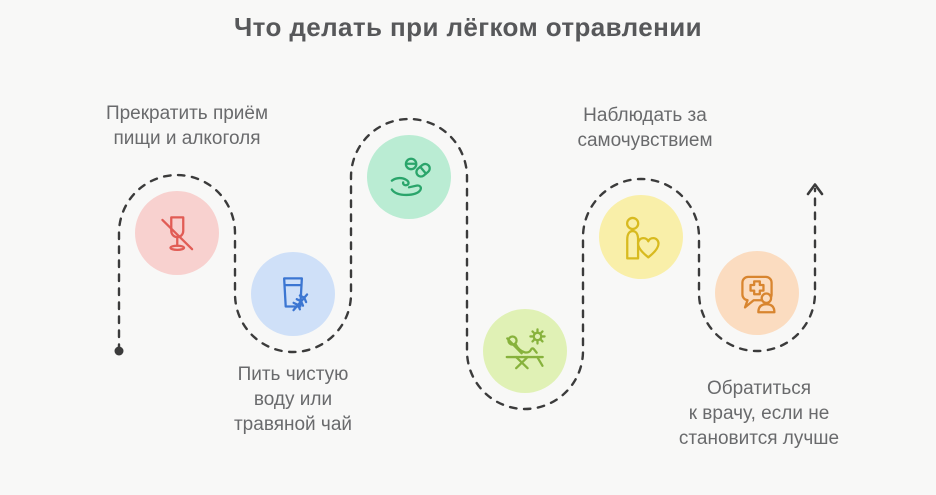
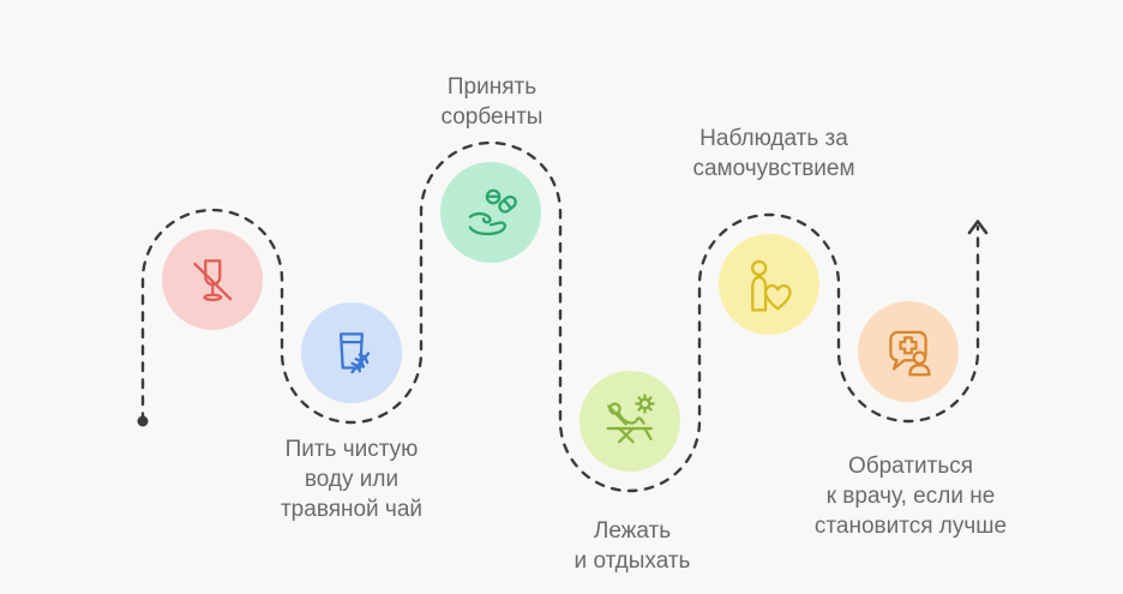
- Что делать при лёгком отравлении
- Прекратить приём
- пищи и алкоголя
  Пить чистую
  воду или
  травяной чай
+ Принять
+ сорбенты
+ Лежать
+ и отдыхать
  Наблюдать за
  самочувствием
  Обратиться
  к врачу, если не
  становится лучше
